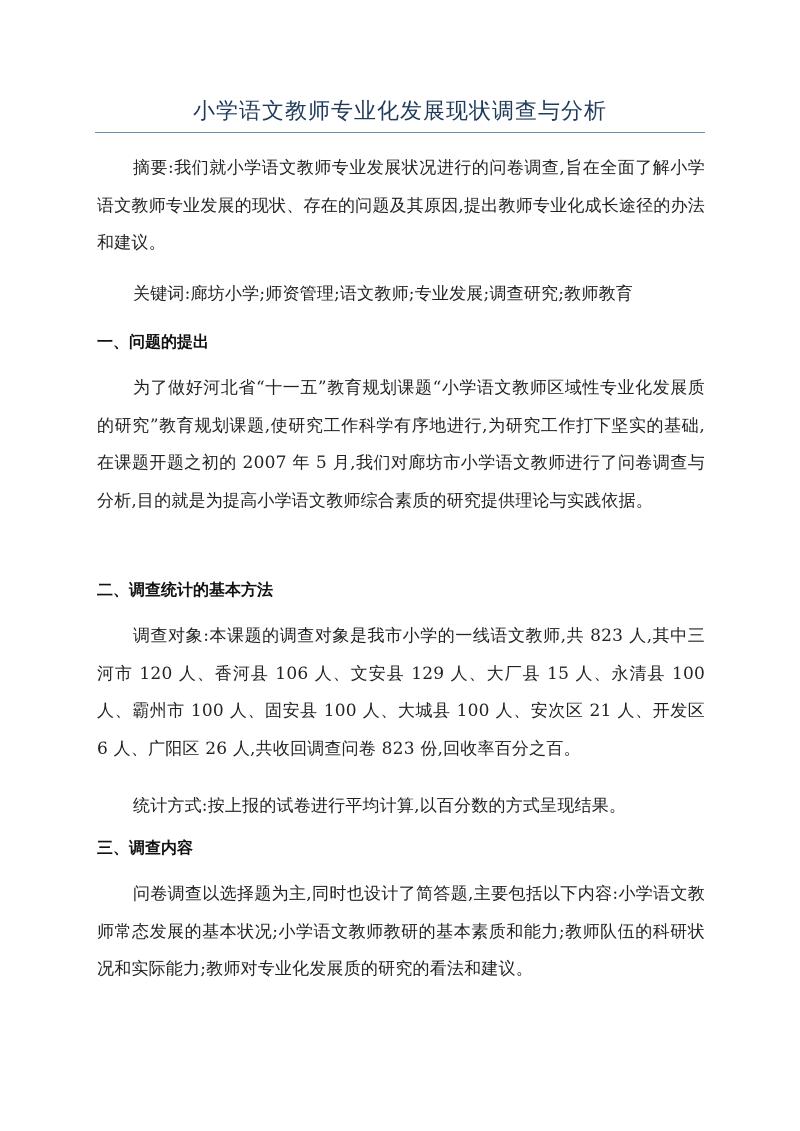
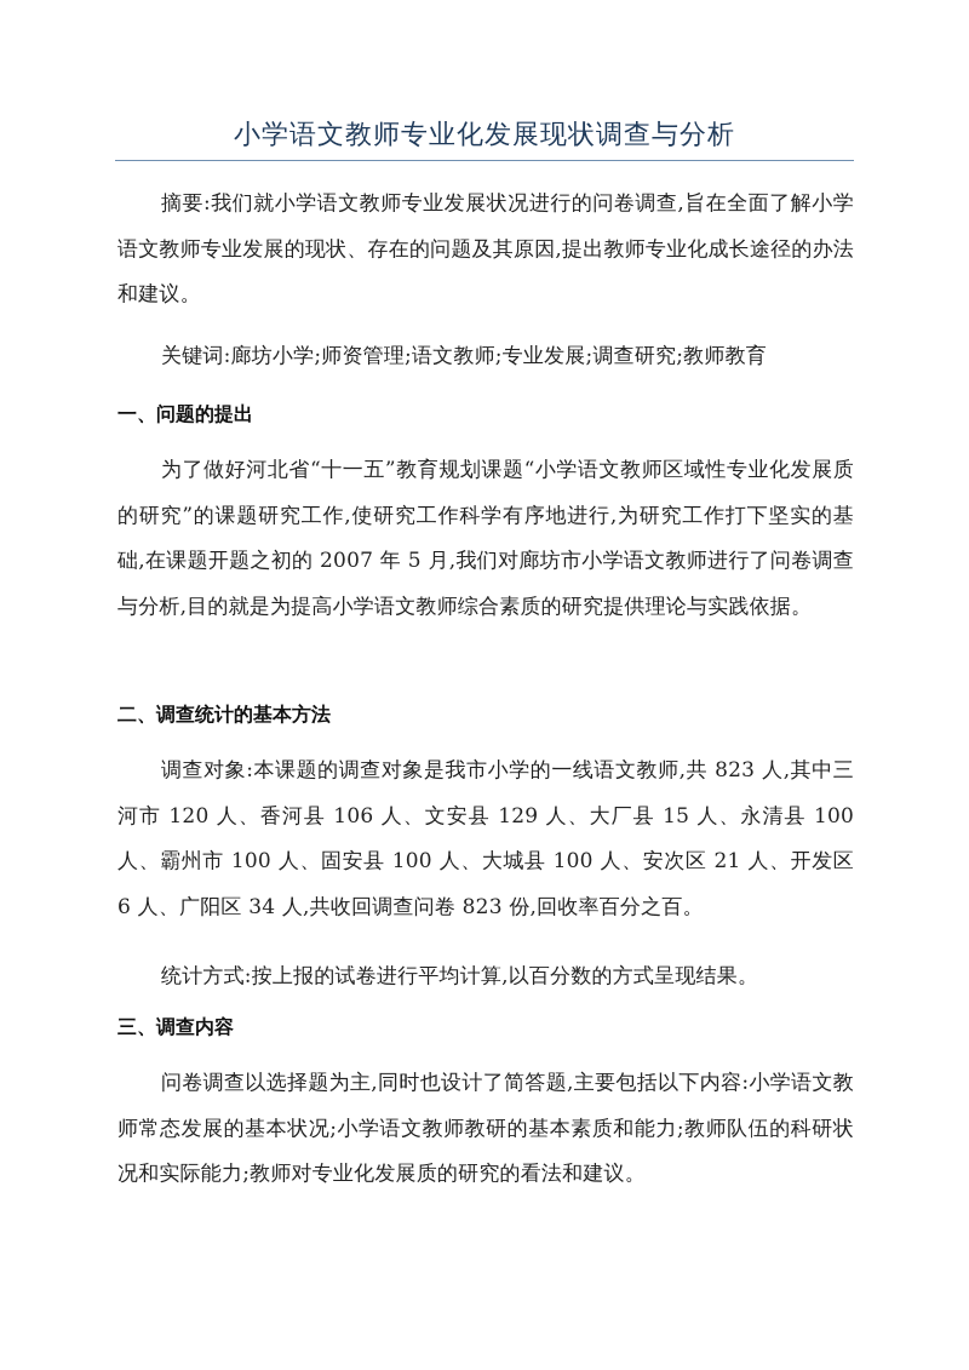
  小学语文教师专业化发展现状调查与分析
  摘要:我们就小学语文教师专业发展状况进行的问卷调查,旨在全面了解小学语文教师专业发展的现状、存在的问题及其原因,提出教师专业化成长途径的办法和建议。
  关键词:廊坊小学;师资管理;语文教师;专业发展;调查研究;教师教育
  一、问题的提出
- 为了做好河北省“十一五”教育规划课题“小学语文教师区域性专业化发展质的研究”教育规划课题,使研究工作科学有序地进行,为研究工作打下坚实的基础,在课题开题之初的 2007 年 5 月,我们对廊坊市小学语文教师进行了问卷调查与分析,目的就是为提高小学语文教师综合素质的研究提供理论与实践依据。
+ 为了做好河北省“十一五”教育规划课题“小学语文教师区域性专业化发展质的研究”的课题研究工作,使研究工作科学有序地进行,为研究工作打下坚实的基础,在课题开题之初的 2007 年 5 月,我们对廊坊市小学语文教师进行了问卷调查与分析,目的就是为提高小学语文教师综合素质的研究提供理论与实践依据。
  二、调查统计的基本方法
- 调查对象:本课题的调查对象是我市小学的一线语文教师,共 823 人,其中三河市 120 人、香河县 106 人、文安县 129 人、大厂县 15 人、永清县 100 人、霸州市 100 人、固安县 100 人、大城县 100 人、安次区 21 人、开发区 6 人、广阳区 26 人,共收回调查问卷 823 份,回收率百分之百。
+ 调查对象:本课题的调查对象是我市小学的一线语文教师,共 823 人,其中三河市 120 人、香河县 106 人、文安县 129 人、大厂县 15 人、永清县 100 人、霸州市 100 人、固安县 100 人、大城县 100 人、安次区 21 人、开发区 6 人、广阳区 34 人,共收回调查问卷 823 份,回收率百分之百。
  统计方式:按上报的试卷进行平均计算,以百分数的方式呈现结果。
  三、调查内容
  问卷调查以选择题为主,同时也设计了简答题,主要包括以下内容:小学语文教师常态发展的基本状况;小学语文教师教研的基本素质和能力;教师队伍的科研状况和实际能力;教师对专业化发展质的研究的看法和建议。
